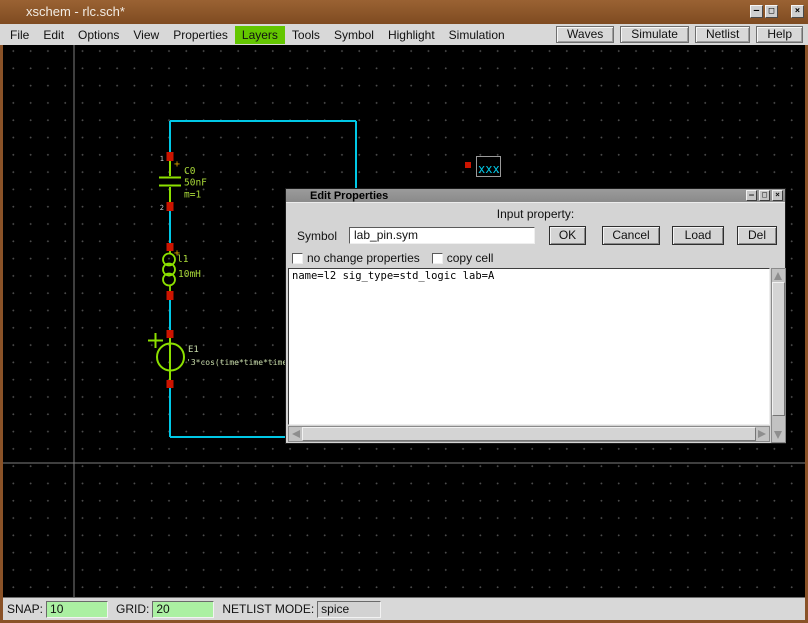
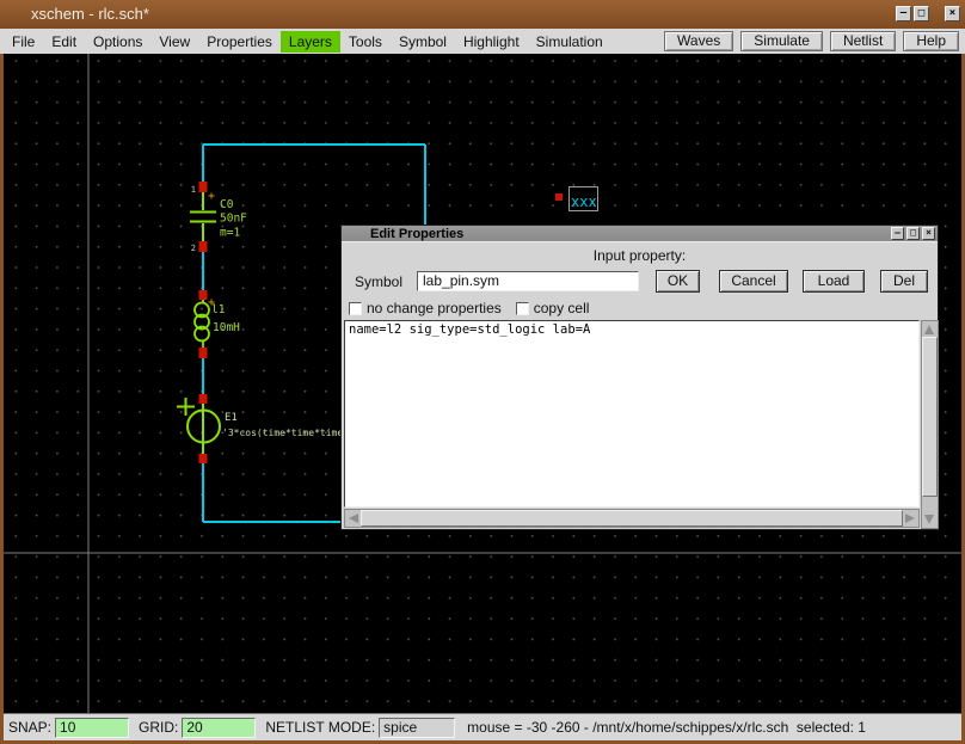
  xschem - rlc.sch*
  –
  □
  ×
  File
  Edit
  Options
  View
  Properties
  Layers
  Tools
  Symbol
  Highlight
  Simulation
  Waves
  Simulate
  Netlist
  Help
  1
  2
  +
  C0
  50nF
  m=1
  +
  l1
  10mH
  E1
  '3*cos(time*time*tim
  xxx
  Edit Properties
  –
  □
  ×
  Input property:
  Symbol
  lab_pin.sym
  OK
  Cancel
  Load
  Del
  no change properties
  copy cell
  name=l2 sig_type=std_logic lab=A
  SNAP:
  10
  GRID:
  20
  NETLIST MODE:
  spice
+ mouse = -30 -260 - /mnt/x/home/schippes/x/rlc.sch selected: 1
